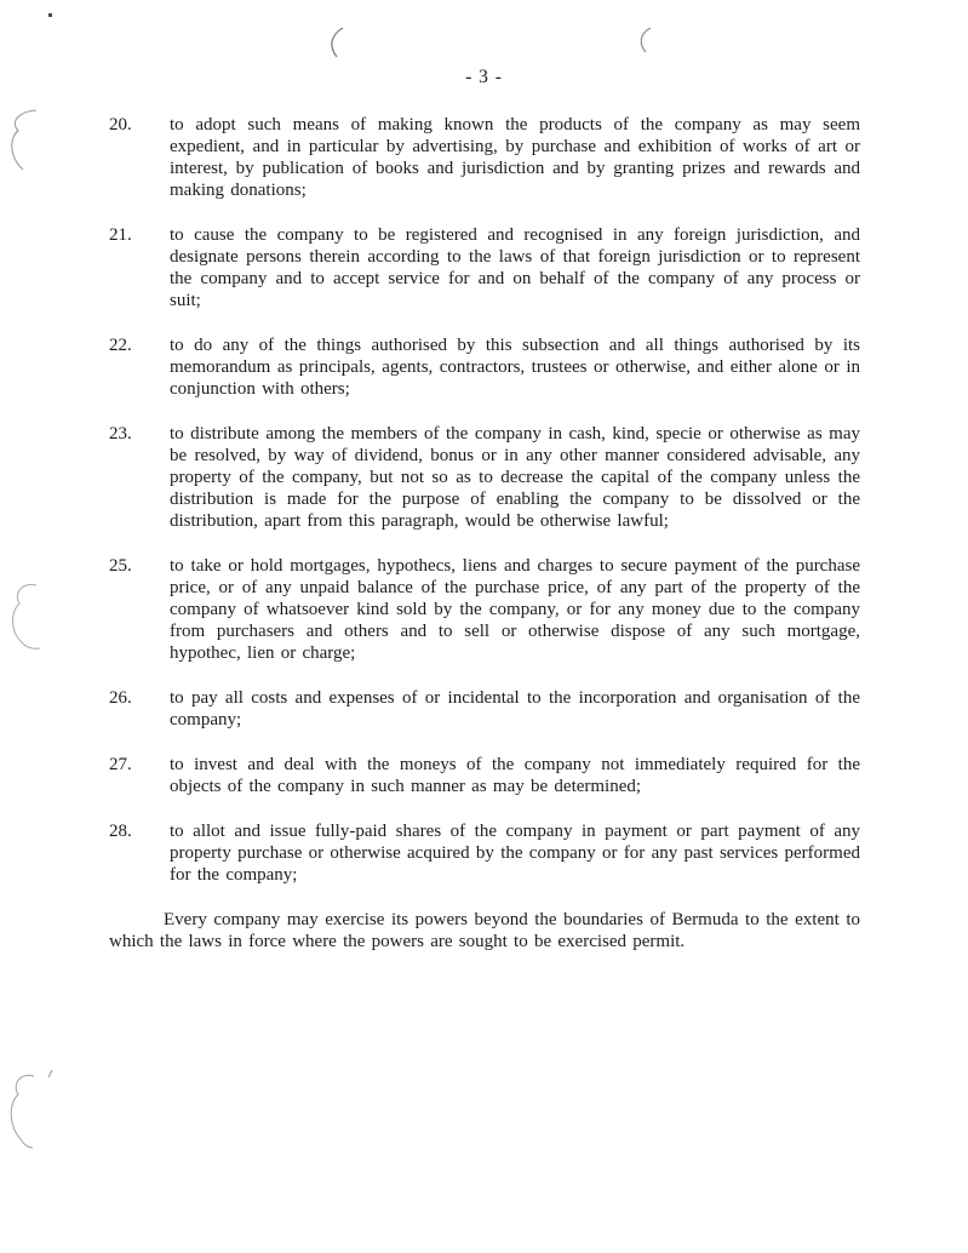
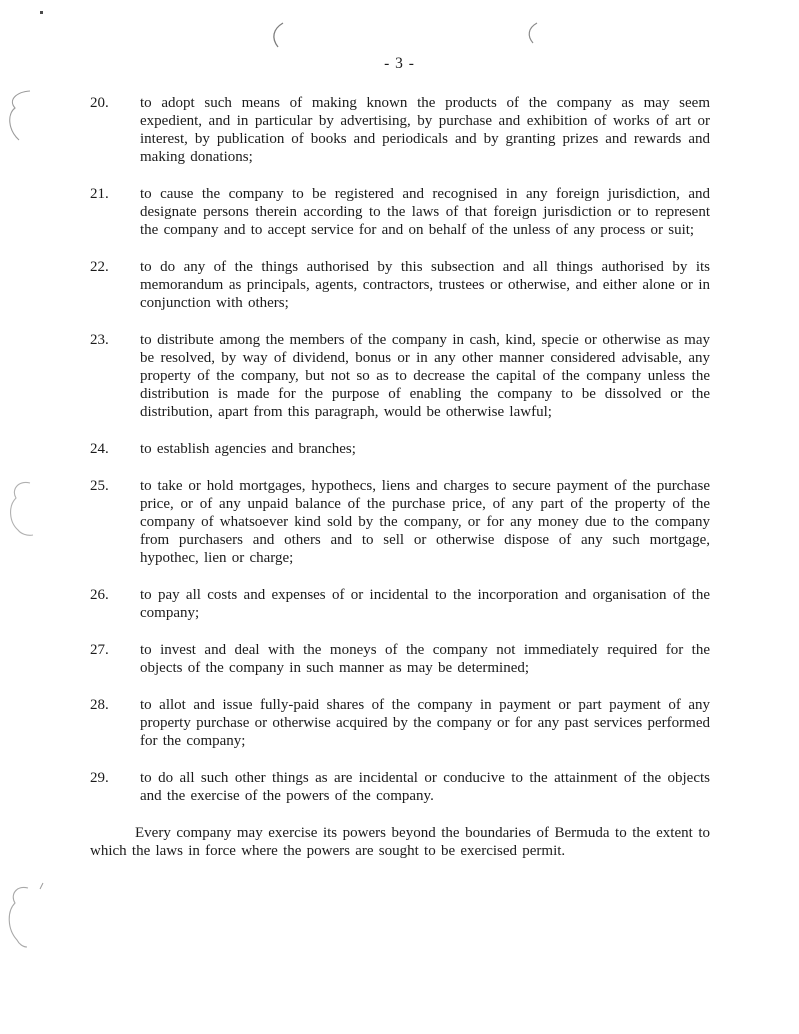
  - 3 -
  20.
- to adopt such means of making known the products of the company as may seem expedient, and in particular by advertising, by purchase and exhibition of works of art or interest, by publication of books and jurisdiction and by granting prizes and rewards and making donations;
+ to adopt such means of making known the products of the company as may seem expedient, and in particular by advertising, by purchase and exhibition of works of art or interest, by publication of books and periodicals and by granting prizes and rewards and making donations;
  21.
- to cause the company to be registered and recognised in any foreign jurisdiction, and designate persons therein according to the laws of that foreign jurisdiction or to represent the company and to accept service for and on behalf of the company of any process or suit;
+ to cause the company to be registered and recognised in any foreign jurisdiction, and designate persons therein according to the laws of that foreign jurisdiction or to represent the company and to accept service for and on behalf of the unless of any process or suit;
  22.
  to do any of the things authorised by this subsection and all things authorised by its memorandum as principals, agents, contractors, trustees or otherwise, and either alone or in conjunction with others;
  23.
  to distribute among the members of the company in cash, kind, specie or otherwise as may be resolved, by way of dividend, bonus or in any other manner considered advisable, any property of the company, but not so as to decrease the capital of the company unless the distribution is made for the purpose of enabling the company to be dissolved or the distribution, apart from this paragraph, would be otherwise lawful;
+ 24.
+ to establish agencies and branches;
  25.
  to take or hold mortgages, hypothecs, liens and charges to secure payment of the purchase price, or of any unpaid balance of the purchase price, of any part of the property of the company of whatsoever kind sold by the company, or for any money due to the company from purchasers and others and to sell or otherwise dispose of any such mortgage, hypothec, lien or charge;
  26.
  to pay all costs and expenses of or incidental to the incorporation and organisation of the company;
  27.
  to invest and deal with the moneys of the company not immediately required for the objects of the company in such manner as may be determined;
  28.
  to allot and issue fully-paid shares of the company in payment or part payment of any property purchase or otherwise acquired by the company or for any past services performed for the company;
+ 29.
+ to do all such other things as are incidental or conducive to the attainment of the objects and the exercise of the powers of the company.
  Every company may exercise its powers beyond the boundaries of Bermuda to the extent to which the laws in force where the powers are sought to be exercised permit.
